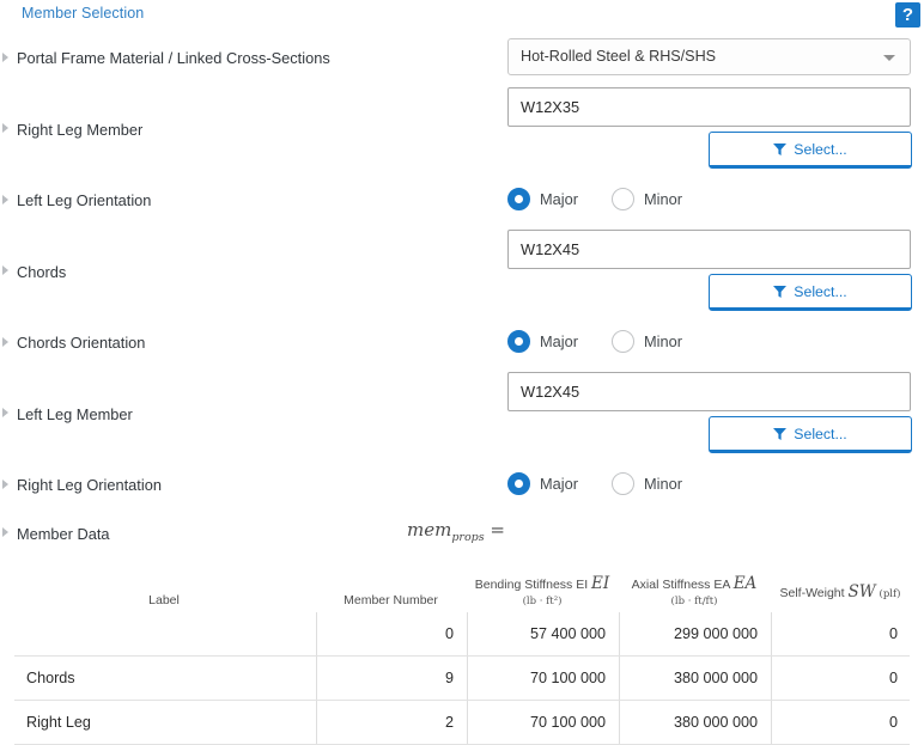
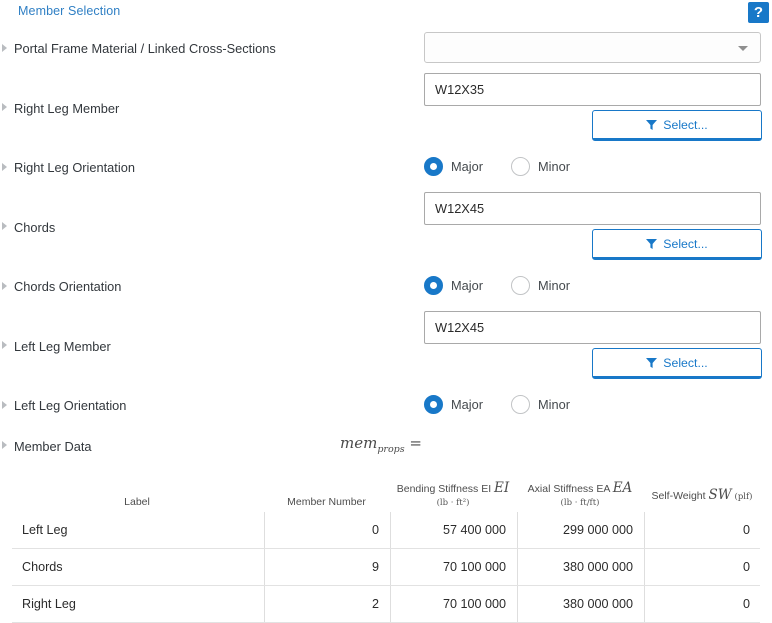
  Member Selection
  ?
  Portal Frame Material / Linked Cross-Sections
  Right Leg Member
- Left Leg Orientation
+ Right Leg Orientation
  Chords
  Chords Orientation
  Left Leg Member
- Right Leg Orientation
+ Left Leg Orientation
  Member Data
- Hot-Rolled Steel & RHS/SHS
  W12X35
  Select...
  Major
  Minor
  W12X45
  Select...
  Major
  Minor
  W12X45
  Select...
  Major
  Minor
  memprops =
  Label
  Member Number
  Bending Stiffness EI EI
  (lb · ft²)
  Axial Stiffness EA EA
  (lb · ft/ft)
  Self-Weight SW (plf)
+ Left Leg
  0
  57 400 000
  299 000 000
  0
  Chords
  9
  70 100 000
  380 000 000
  0
  Right Leg
  2
  70 100 000
  380 000 000
  0
